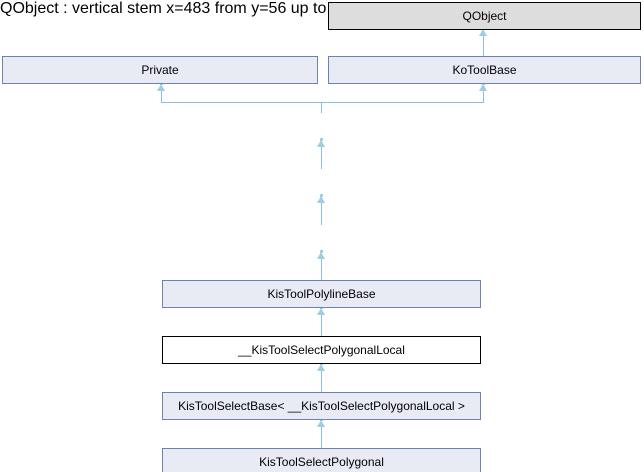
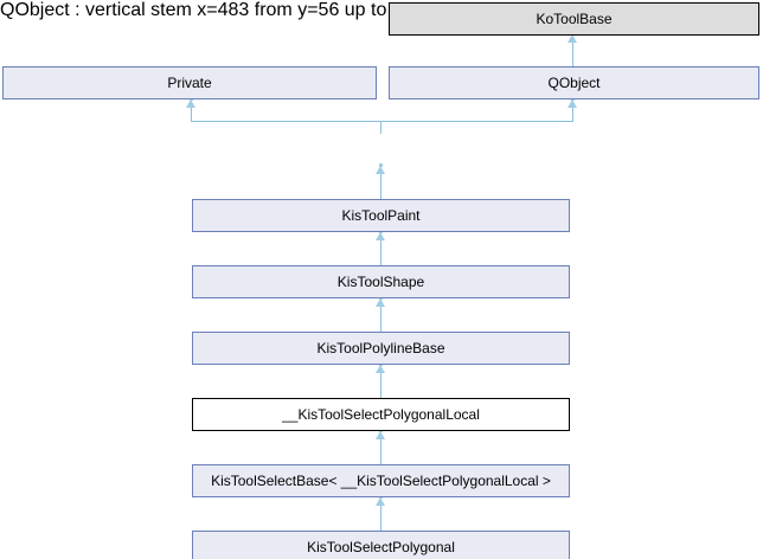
  QObject : vertical stem x=483 from y=56 up to y=30 -->
- QObject
+ KoToolBase
  Private
- KoToolBase
+ QObject
+ KisToolPaint
+ KisToolShape
  KisToolPolylineBase
  __KisToolSelectPolygonalLocal
  KisToolSelectBase< __KisToolSelectPolygonalLocal >
  KisToolSelectPolygonal
